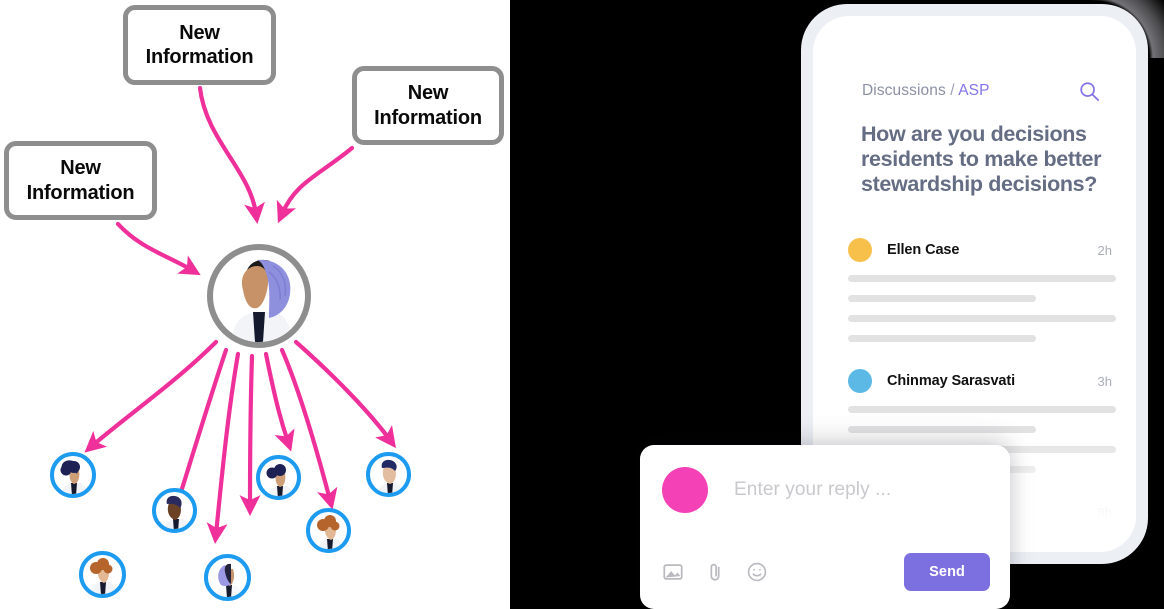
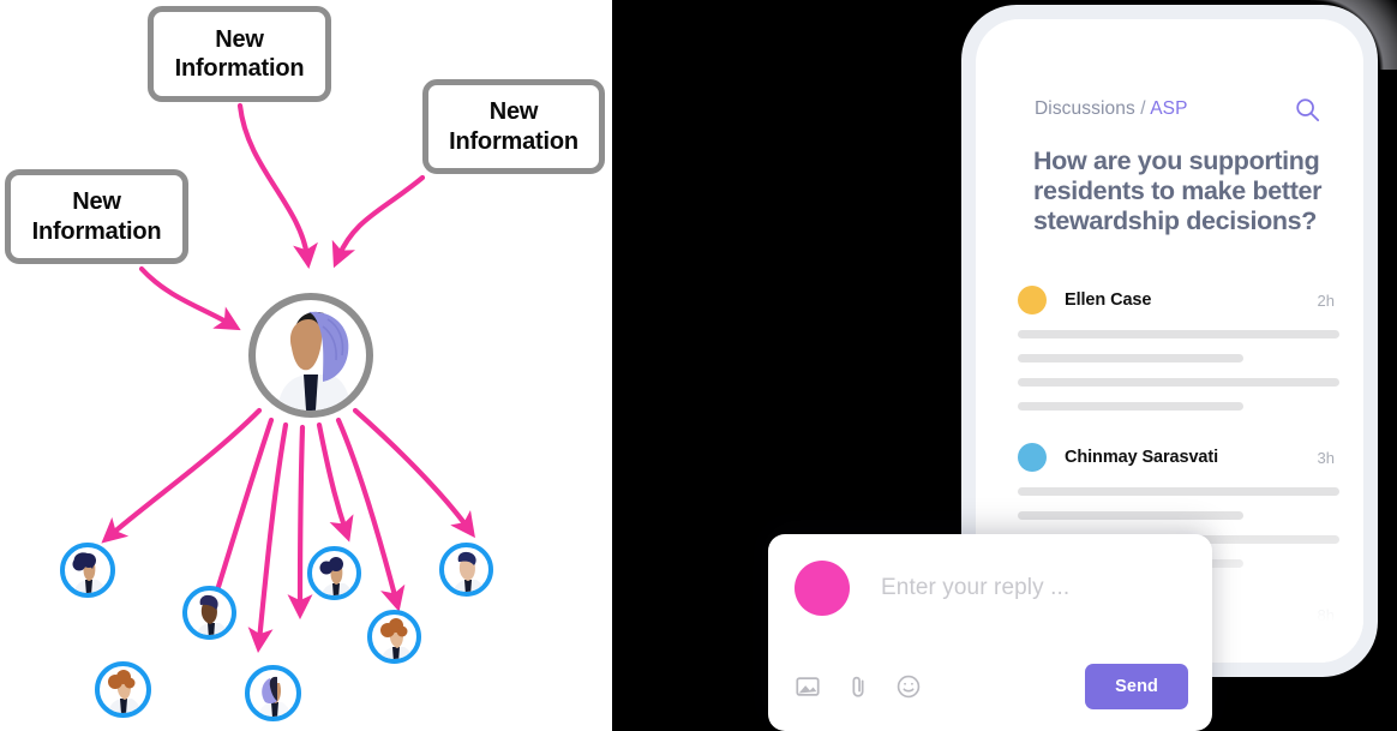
  New
  Information
  New
  Information
  New
  Information
  Discussions / ASP
- How are you decisions residents to make better stewardship decisions?
+ How are you supporting residents to make better stewardship decisions?
  Ellen Case
  2h
  Chinmay Sarasvati
  3h
  Enter your reply ...
  Send
